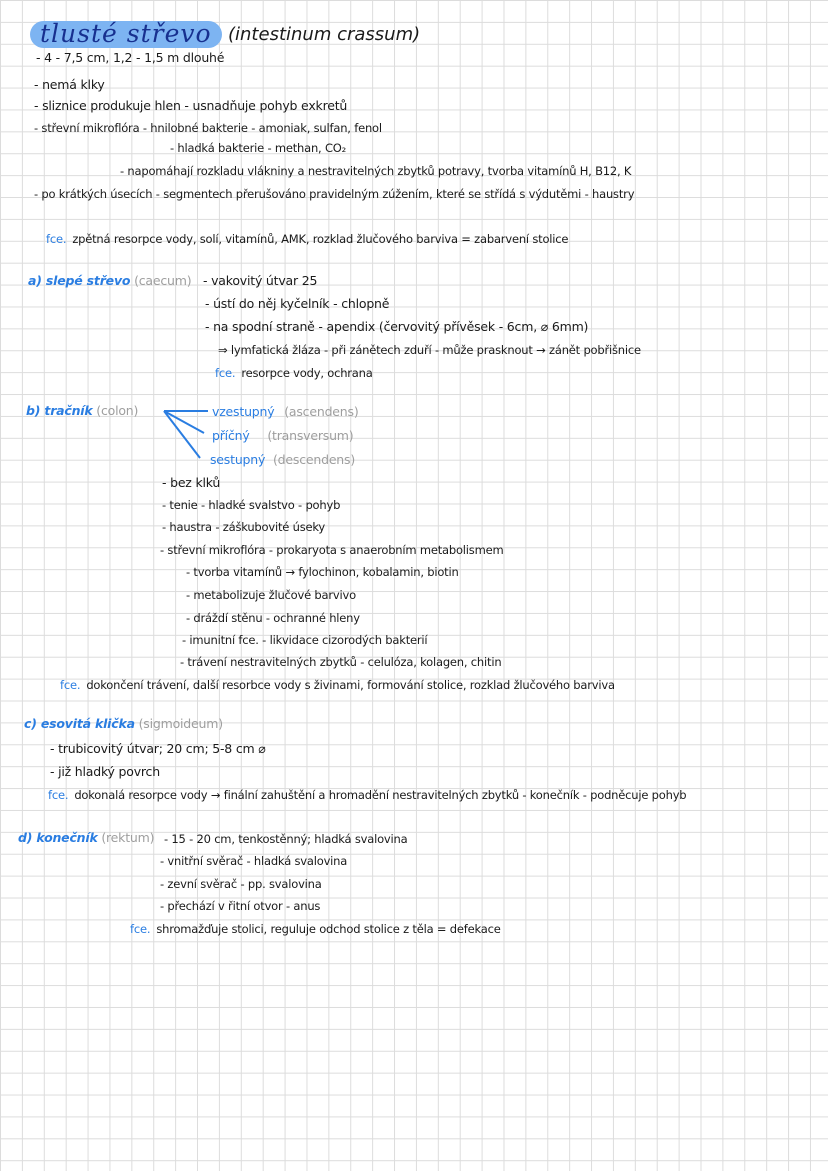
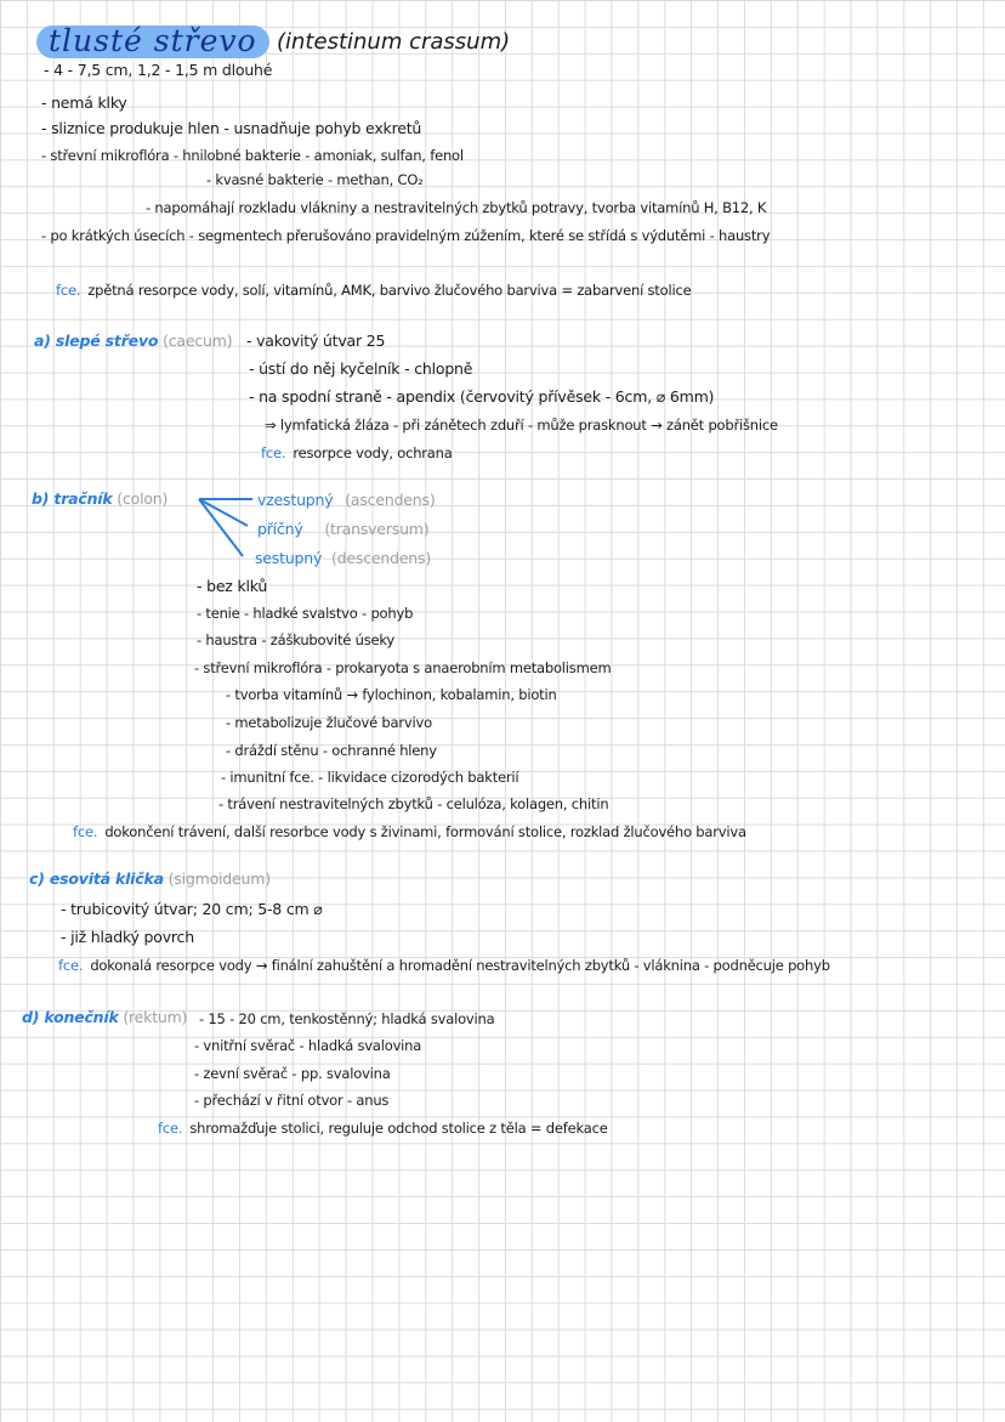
  tlusté střevo
  (intestinum crassum)
  - 4 - 7,5 cm, 1,2 - 1,5 m dlouhé
  - nemá klky
  - sliznice produkuje hlen - usnadňuje pohyb exkretů
  - střevní mikroflóra - hnilobné bakterie - amoniak, sulfan, fenol
- - hladká bakterie - methan, CO₂
+ - kvasné bakterie - methan, CO₂
  - napomáhají rozkladu vlákniny a nestravitelných zbytků potravy, tvorba vitamínů H, B12, K
  - po krátkých úsecích - segmentech přerušováno pravidelným zúžením, které se střídá s výdutěmi - haustry
- fce. zpětná resorpce vody, solí, vitamínů, AMK, rozklad žlučového barviva = zabarvení stolice
+ fce. zpětná resorpce vody, solí, vitamínů, AMK, barvivo žlučového barviva = zabarvení stolice
  a) slepé střevo (caecum)
  - vakovitý útvar 25
  - ústí do něj kyčelník - chlopně
  - na spodní straně - apendix (červovitý přívěsek - 6cm, ⌀ 6mm)
  ⇒ lymfatická žláza - při zánětech zduří - může prasknout → zánět pobřišnice
  fce. resorpce vody, ochrana
  b) tračník (colon)
  vzestupný (ascendens)
  příčný (transversum)
  sestupný (descendens)
  - bez klků
  - tenie - hladké svalstvo - pohyb
  - haustra - záškubovité úseky
  - střevní mikroflóra - prokaryota s anaerobním metabolismem
  - tvorba vitamínů → fylochinon, kobalamin, biotin
  - metabolizuje žlučové barvivo
  - dráždí stěnu - ochranné hleny
  - imunitní fce. - likvidace cizorodých bakterií
  - trávení nestravitelných zbytků - celulóza, kolagen, chitin
  fce. dokončení trávení, další resorbce vody s živinami, formování stolice, rozklad žlučového barviva
  c) esovitá klička (sigmoideum)
  - trubicovitý útvar; 20 cm; 5-8 cm ⌀
  - již hladký povrch
- fce. dokonalá resorpce vody → finální zahuštění a hromadění nestravitelných zbytků - konečník - podněcuje pohyb
+ fce. dokonalá resorpce vody → finální zahuštění a hromadění nestravitelných zbytků - vláknina - podněcuje pohyb
  d) konečník (rektum)
  - 15 - 20 cm, tenkostěnný; hladká svalovina
  - vnitřní svěrač - hladká svalovina
  - zevní svěrač - pp. svalovina
  - přechází v řitní otvor - anus
  fce. shromažďuje stolici, reguluje odchod stolice z těla = defekace
